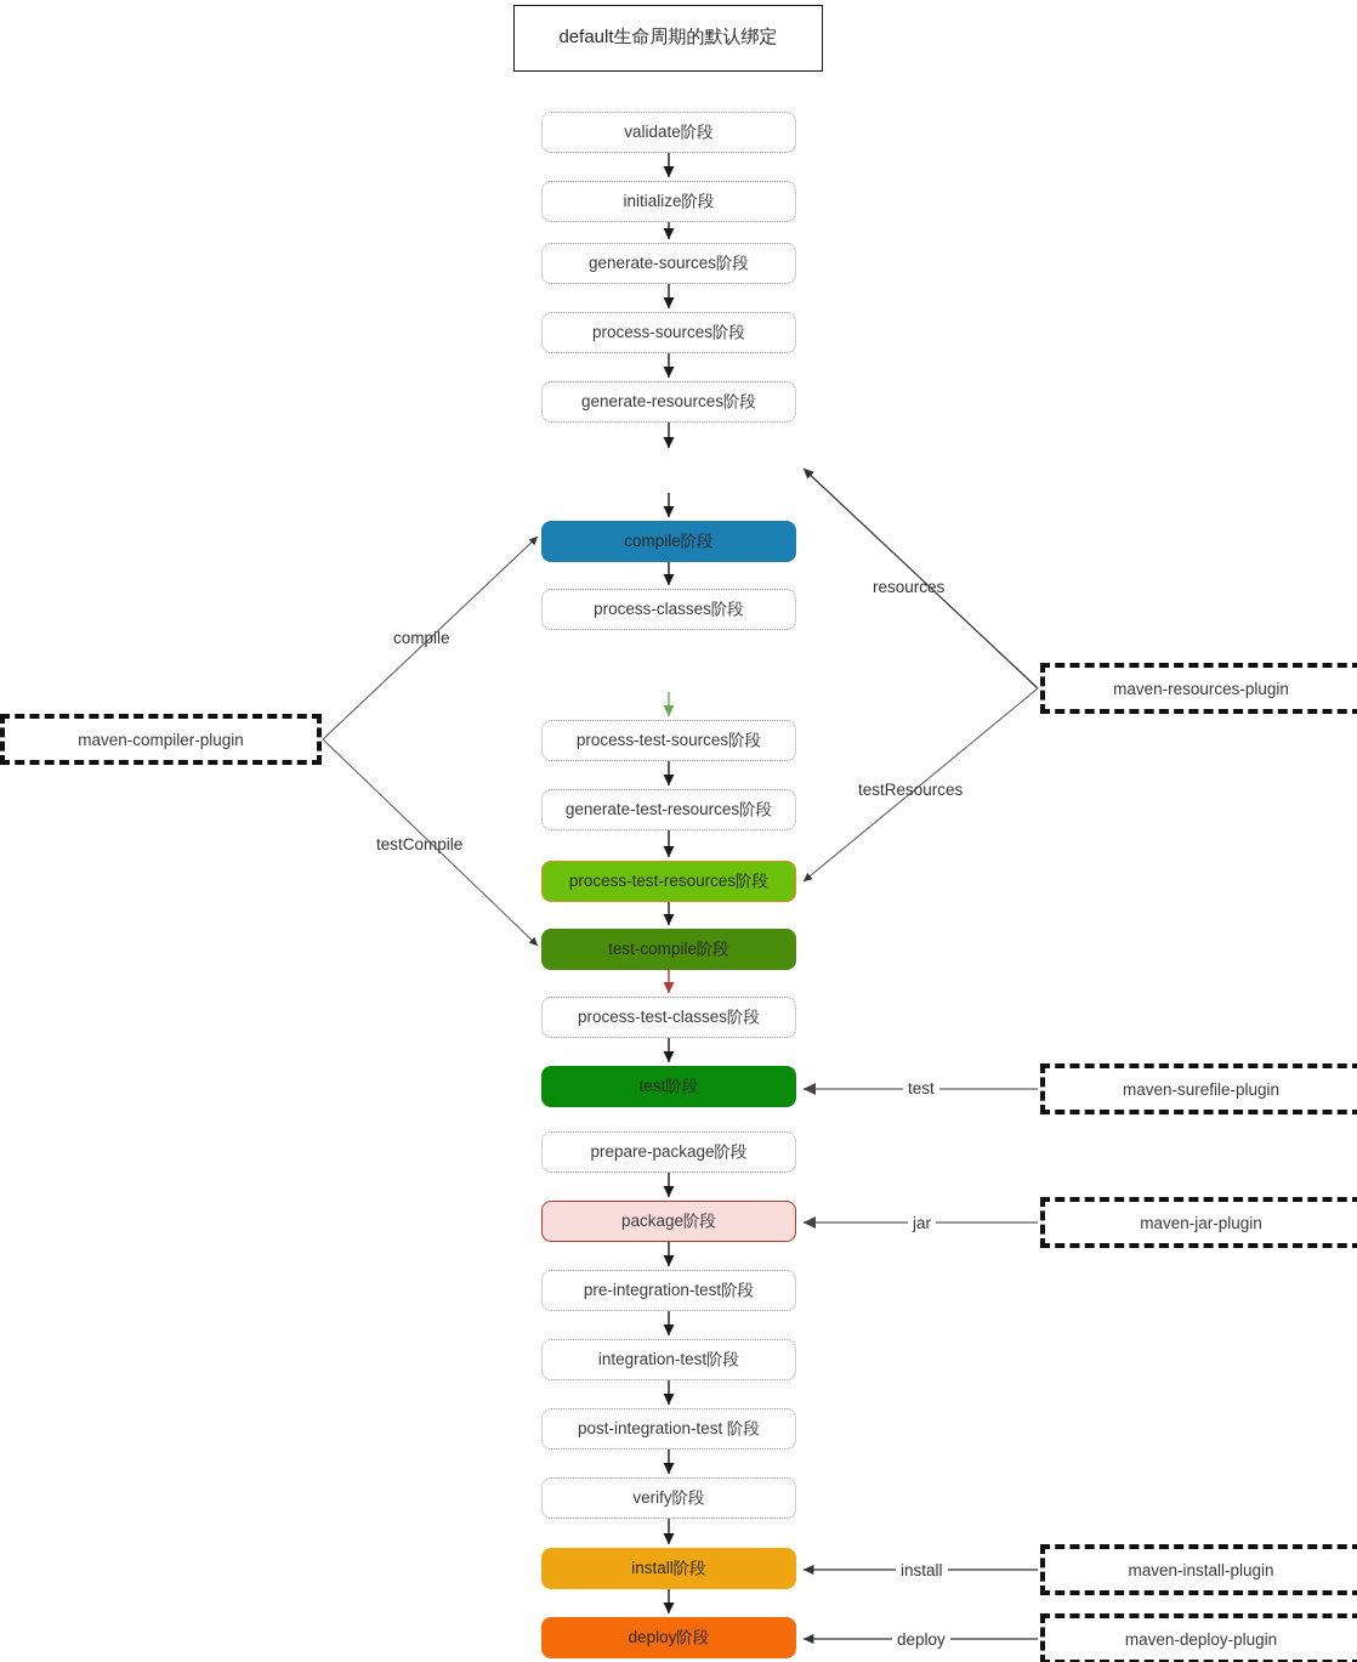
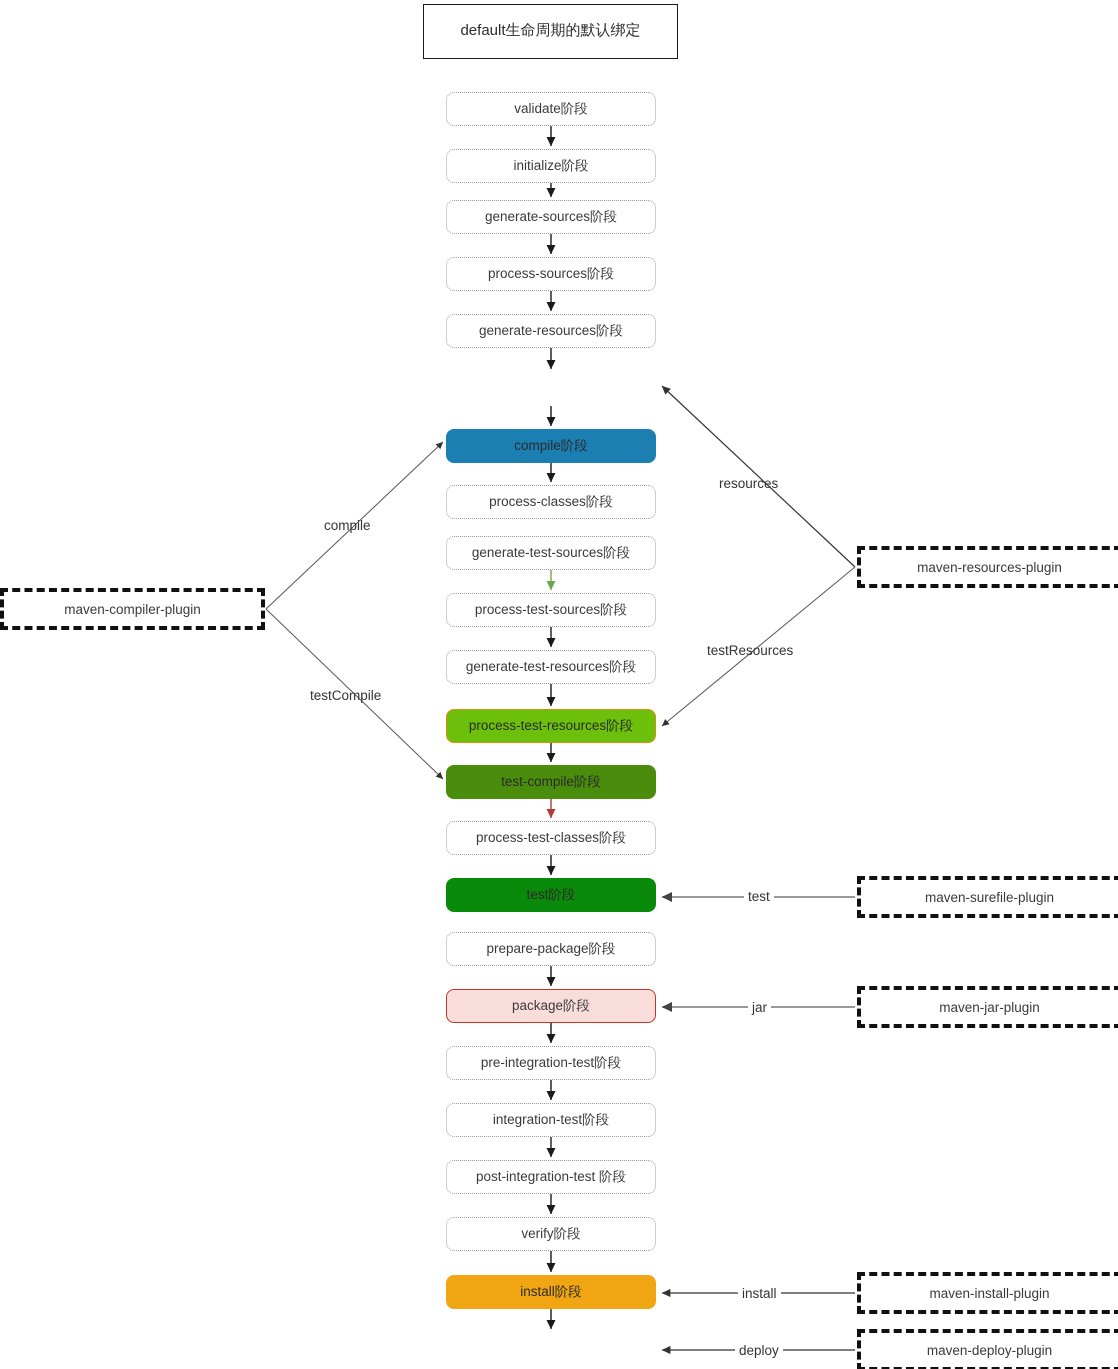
  default生命周期的默认绑定
  validate阶段
  initialize阶段
  generate-sources阶段
  process-sources阶段
  generate-resources阶段
  compile阶段
  process-classes阶段
+ generate-test-sources阶段
  process-test-sources阶段
  generate-test-resources阶段
  process-test-resources阶段
  test-compile阶段
  process-test-classes阶段
  test阶段
  prepare-package阶段
  package阶段
  pre-integration-test阶段
  integration-test阶段
  post-integration-test 阶段
  verify阶段
  install阶段
- deploy阶段
  maven-compiler-plugin
  maven-resources-plugin
  maven-surefile-plugin
  maven-jar-plugin
  maven-install-plugin
  maven-deploy-plugin
  compile
  testCompile
  resources
  testResources
  test
  jar
  install
  deploy
